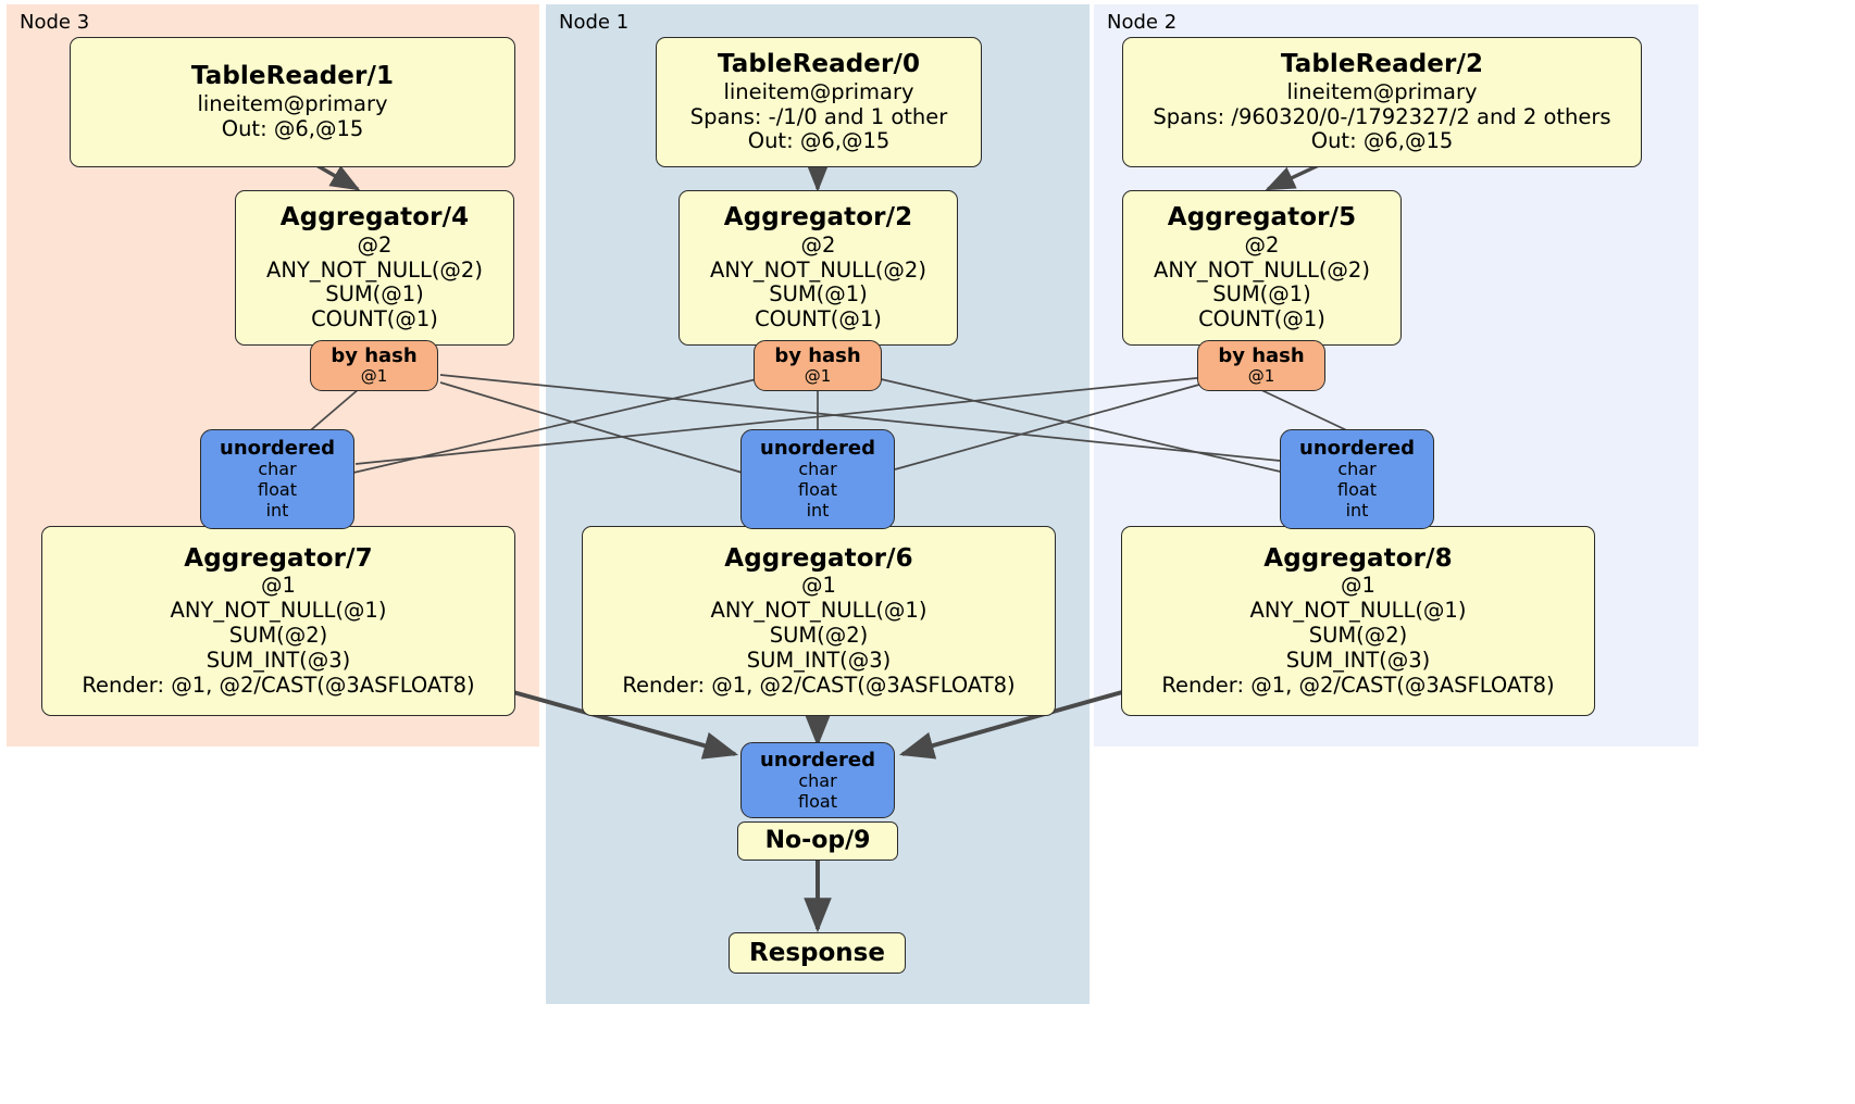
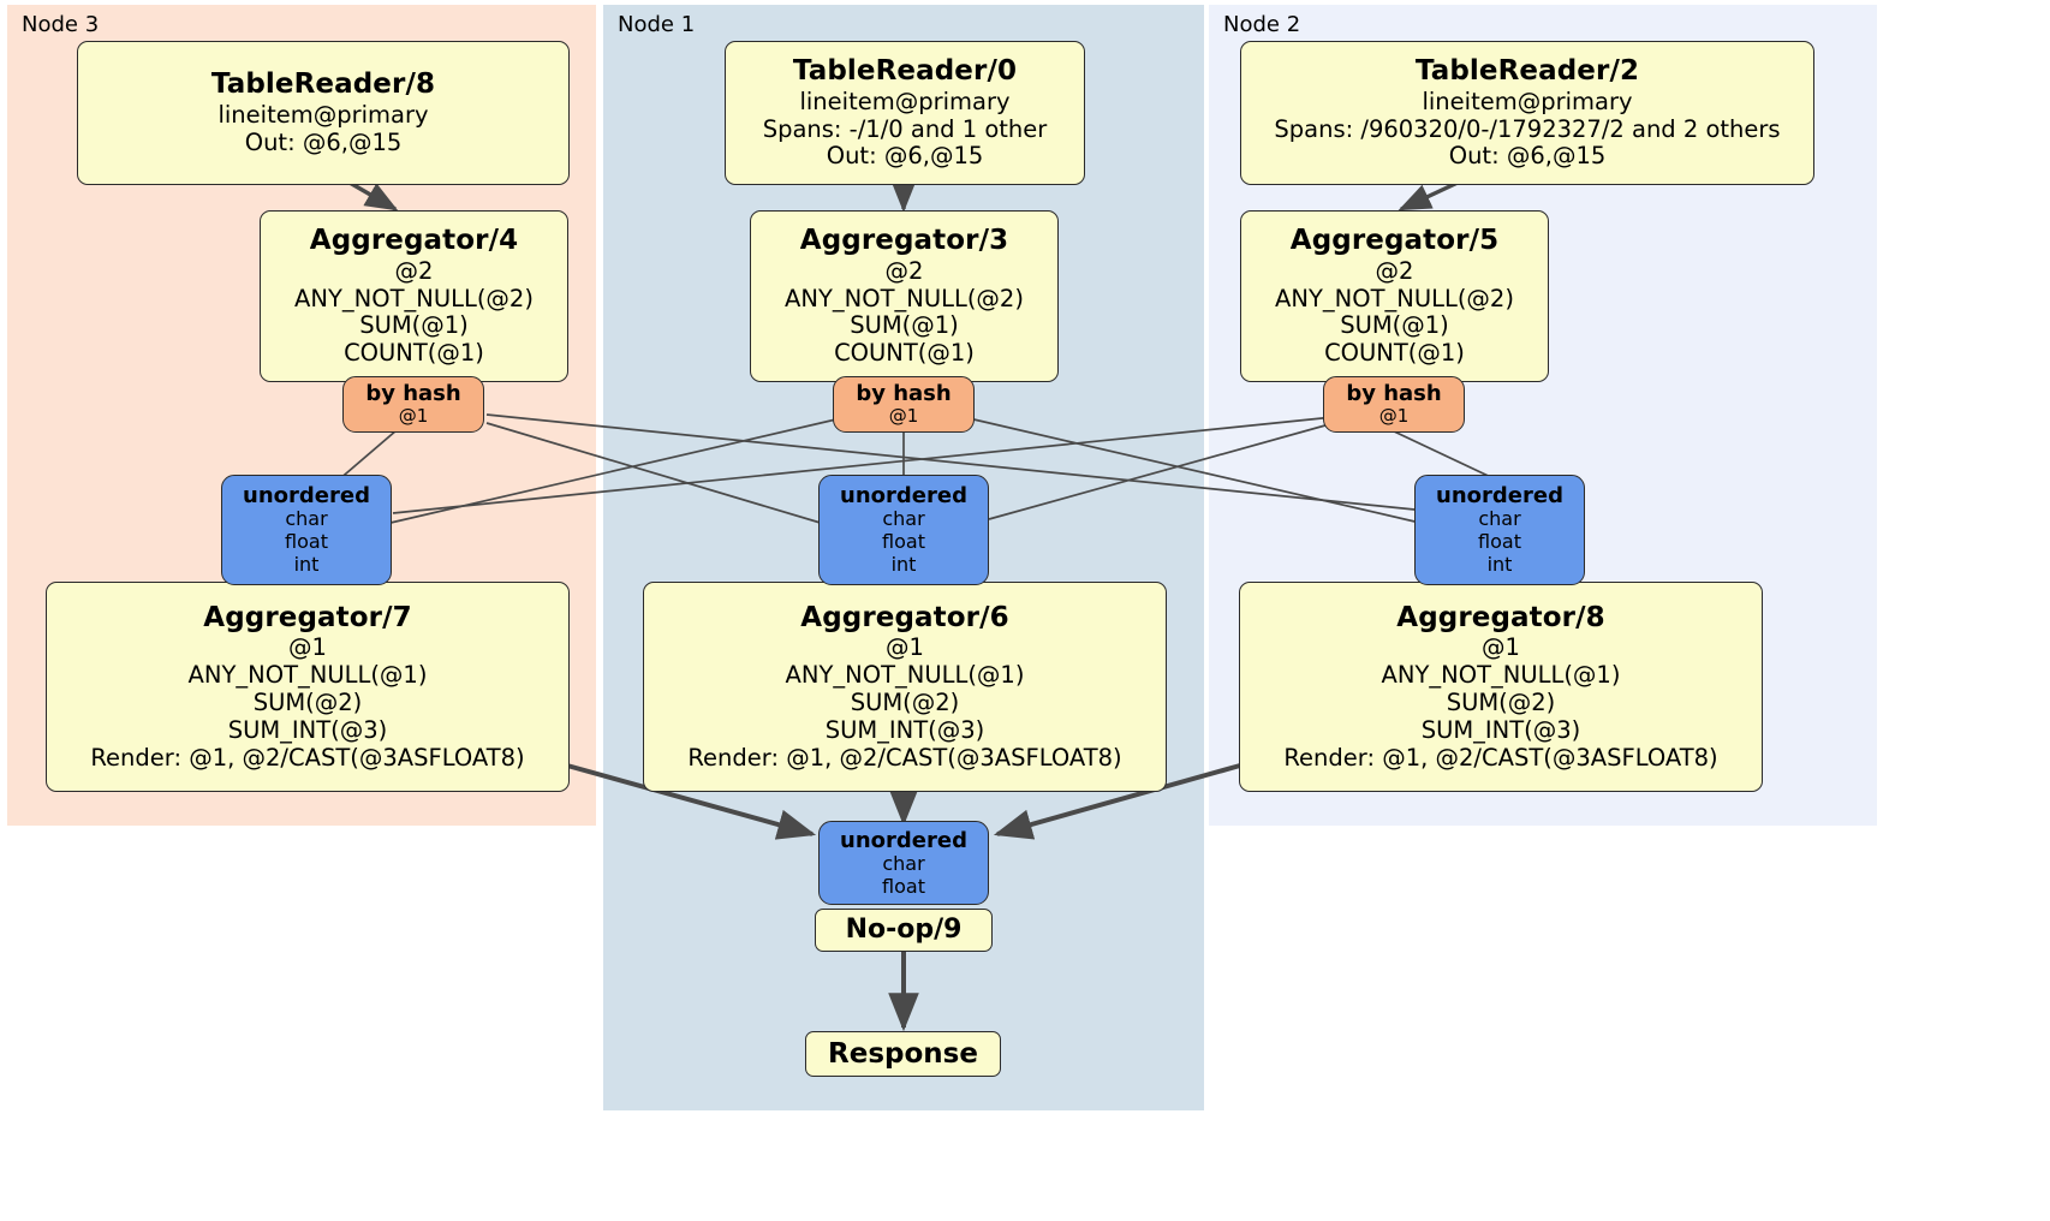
  Node 3
  Node 1
  Node 2
- TableReader/1
+ TableReader/8
  lineitem@primary
  Out: @6,@15
  TableReader/0
  lineitem@primary
  Spans: -/1/0 and 1 other
  Out: @6,@15
  TableReader/2
  lineitem@primary
  Spans: /960320/0-/1792327/2 and 2 others
  Out: @6,@15
  Aggregator/4
  @2
  ANY_NOT_NULL(@2)
  SUM(@1)
  COUNT(@1)
- Aggregator/2
+ Aggregator/3
  @2
  ANY_NOT_NULL(@2)
  SUM(@1)
  COUNT(@1)
  Aggregator/5
  @2
  ANY_NOT_NULL(@2)
  SUM(@1)
  COUNT(@1)
  by hash
  @1
  by hash
  @1
  by hash
  @1
  unordered
  char
  float
  int
  unordered
  char
  float
  int
  unordered
  char
  float
  int
  Aggregator/7
  @1
  ANY_NOT_NULL(@1)
  SUM(@2)
  SUM_INT(@3)
  Render: @1, @2/CAST(@3ASFLOAT8)
  Aggregator/6
  @1
  ANY_NOT_NULL(@1)
  SUM(@2)
  SUM_INT(@3)
  Render: @1, @2/CAST(@3ASFLOAT8)
  Aggregator/8
  @1
  ANY_NOT_NULL(@1)
  SUM(@2)
  SUM_INT(@3)
  Render: @1, @2/CAST(@3ASFLOAT8)
  unordered
  char
  float
  No-op/9
  Response
